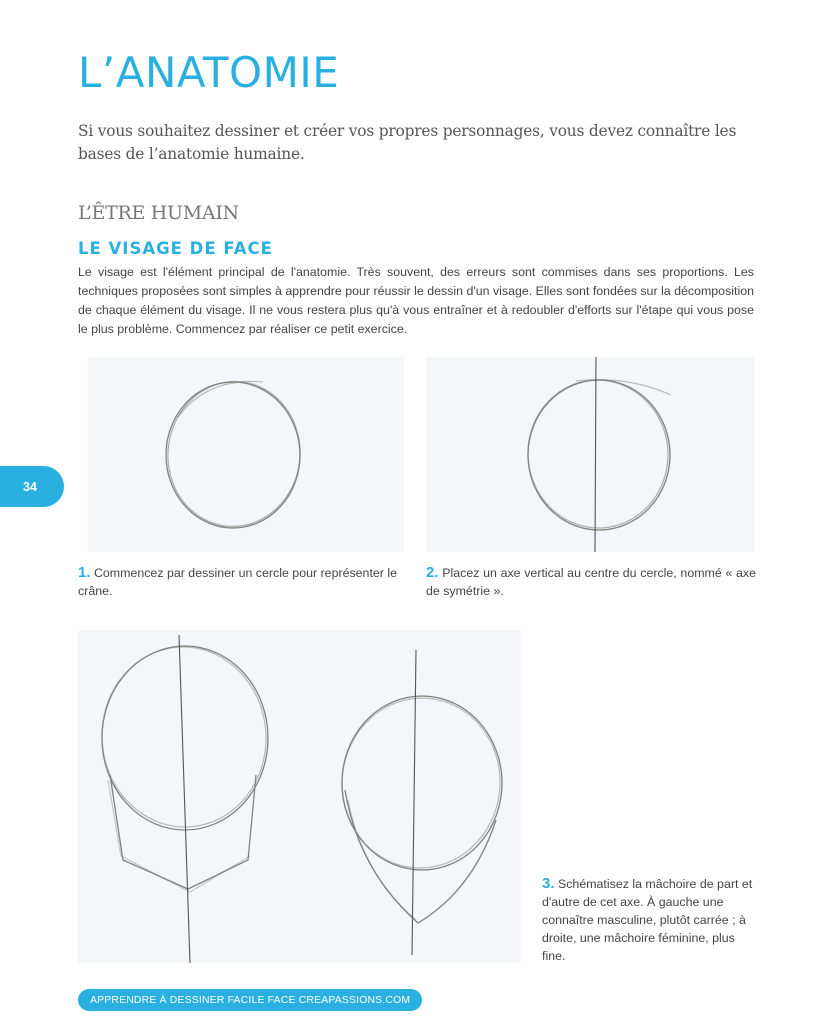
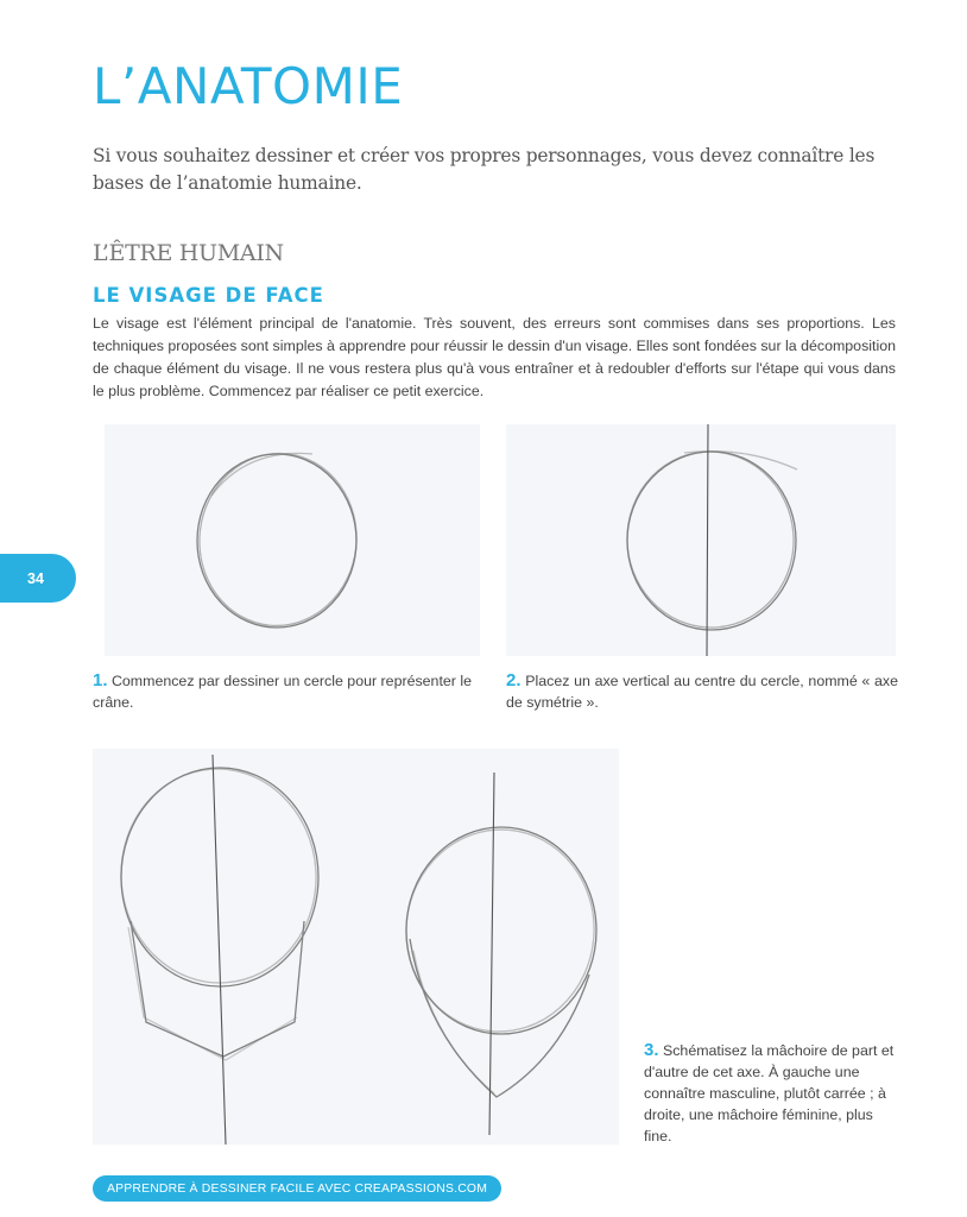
  L’ANATOMIE
  Si vous souhaitez dessiner et créer vos propres personnages, vous devez connaître les bases de l’anatomie humaine.
  L’ÊTRE HUMAIN
  LE VISAGE DE FACE
- Le visage est l'élément principal de l'anatomie. Très souvent, des erreurs sont commises dans ses proportions. Les techniques proposées sont simples à apprendre pour réussir le dessin d'un visage. Elles sont fondées sur la décomposition de chaque élément du visage. Il ne vous restera plus qu'à vous entraîner et à redoubler d'efforts sur l'étape qui vous pose le plus problème. Commencez par réaliser ce petit exercice.
+ Le visage est l'élément principal de l'anatomie. Très souvent, des erreurs sont commises dans ses proportions. Les techniques proposées sont simples à apprendre pour réussir le dessin d'un visage. Elles sont fondées sur la décomposition de chaque élément du visage. Il ne vous restera plus qu'à vous entraîner et à redoubler d'efforts sur l'étape qui vous dans le plus problème. Commencez par réaliser ce petit exercice.
  34
  1. Commencez par dessiner un cercle pour représenter le crâne.
  2. Placez un axe vertical au centre du cercle, nommé « axe de symétrie ».
  3. Schématisez la mâchoire de part et d'autre de cet axe. À gauche une connaître masculine, plutôt carrée ; à droite, une mâchoire féminine, plus fine.
- APPRENDRE À DESSINER FACILE FACE CREAPASSIONS.COM
+ APPRENDRE À DESSINER FACILE AVEC CREAPASSIONS.COM
